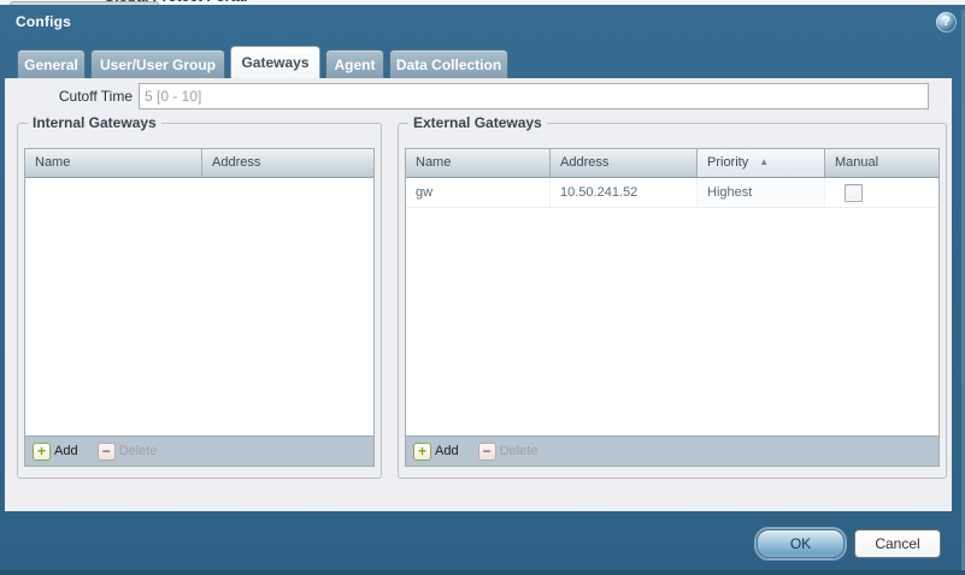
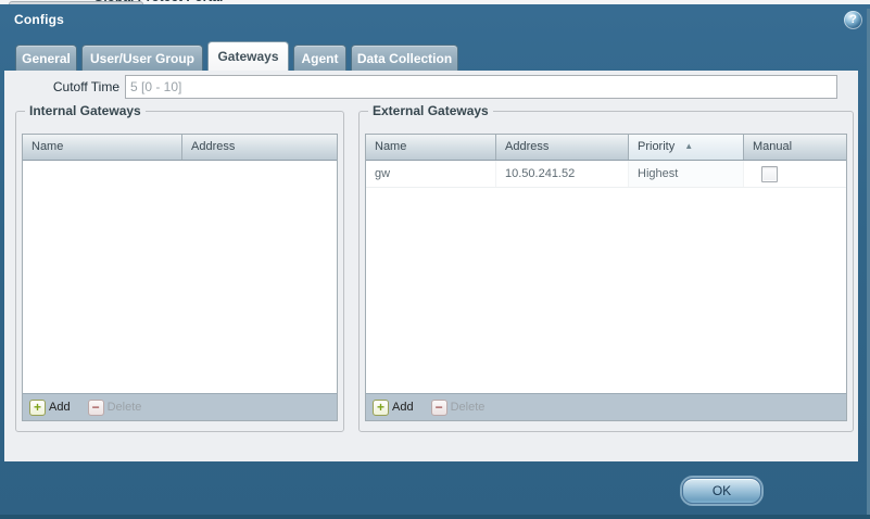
  Configs
  ?
  General
  User/User Group
  Gateways
  Agent
  Data Collection
  Cutoff Time
  5 [0 - 10]
  Internal Gateways
  Name
  Address
  +
  Add
  −
  Delete
  External Gateways
  Name
  Address
  Priority ▲
  Manual
  gw
  10.50.241.52
  Highest
  +
  Add
  −
  Delete
  OK
- Cancel
